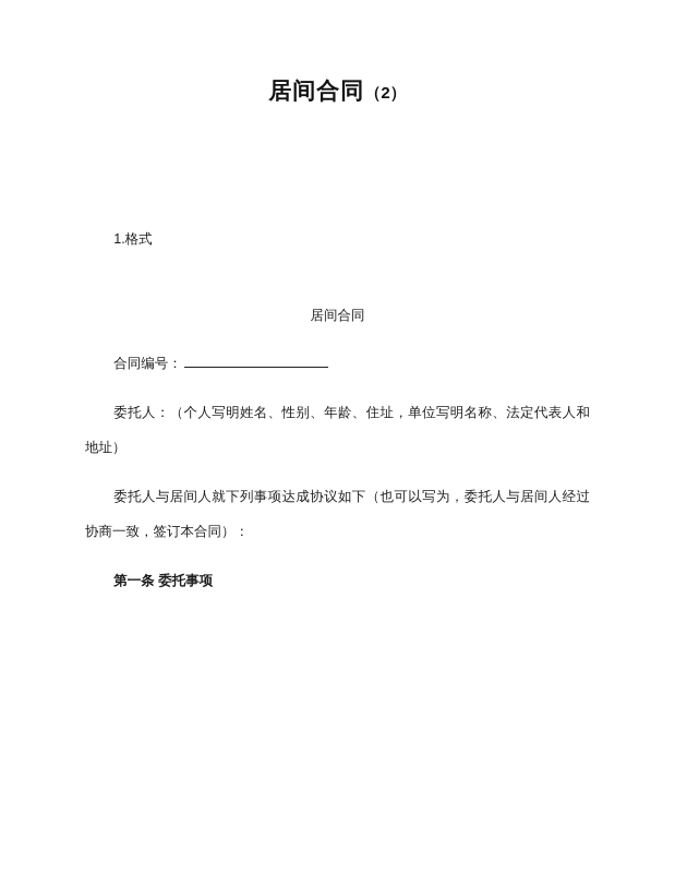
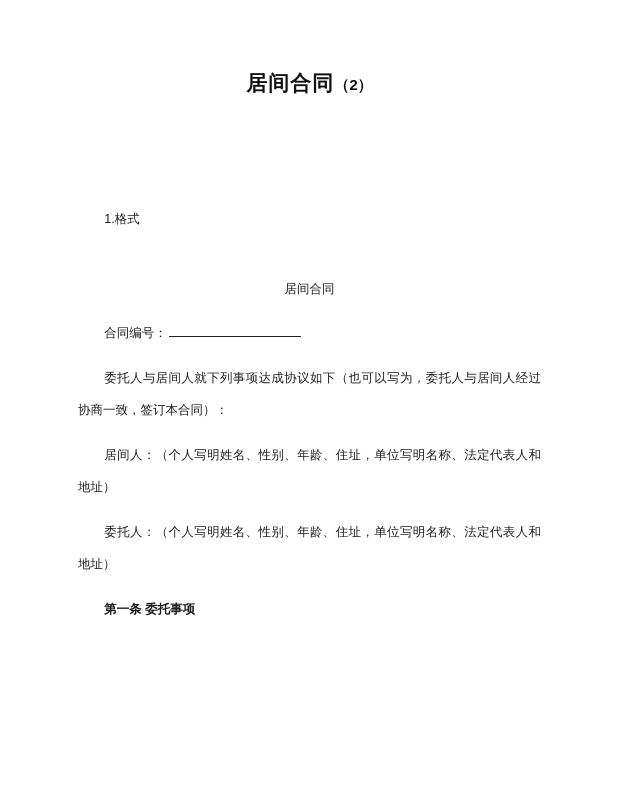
  居间合同（2）
  1.格式
  居间合同
  合同编号：
- 委托人：（个人写明姓名、性别、年龄、住址，单位写明名称、法定代表人和地址）
+ 委托人与居间人就下列事项达成协议如下（也可以写为，委托人与居间人经过协商一致，签订本合同）：
+ 居间人：（个人写明姓名、性别、年龄、住址，单位写明名称、法定代表人和地址）
- 委托人与居间人就下列事项达成协议如下（也可以写为，委托人与居间人经过协商一致，签订本合同）：
+ 委托人：（个人写明姓名、性别、年龄、住址，单位写明名称、法定代表人和地址）
  第一条 委托事项
